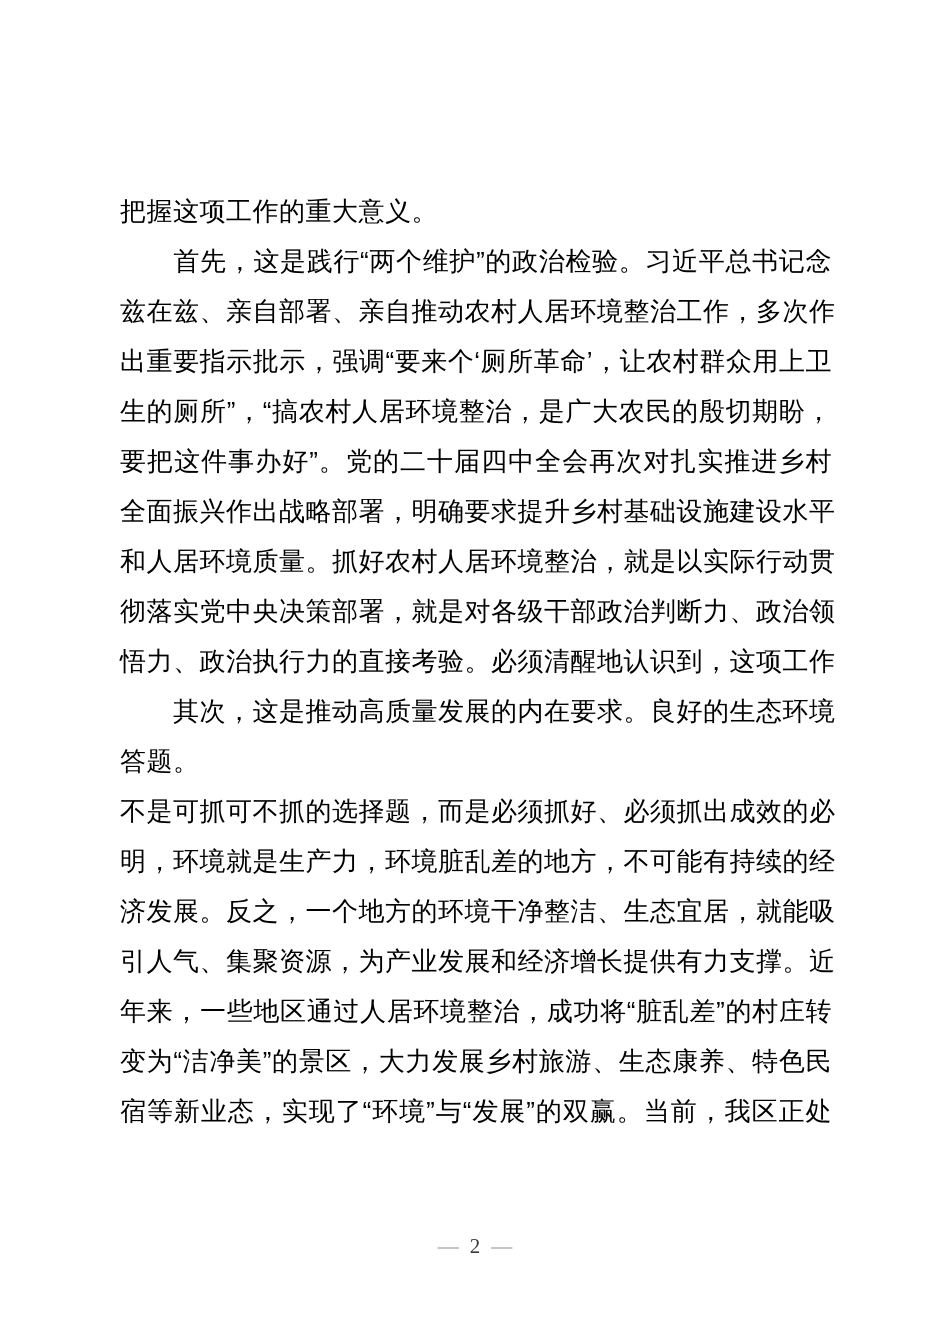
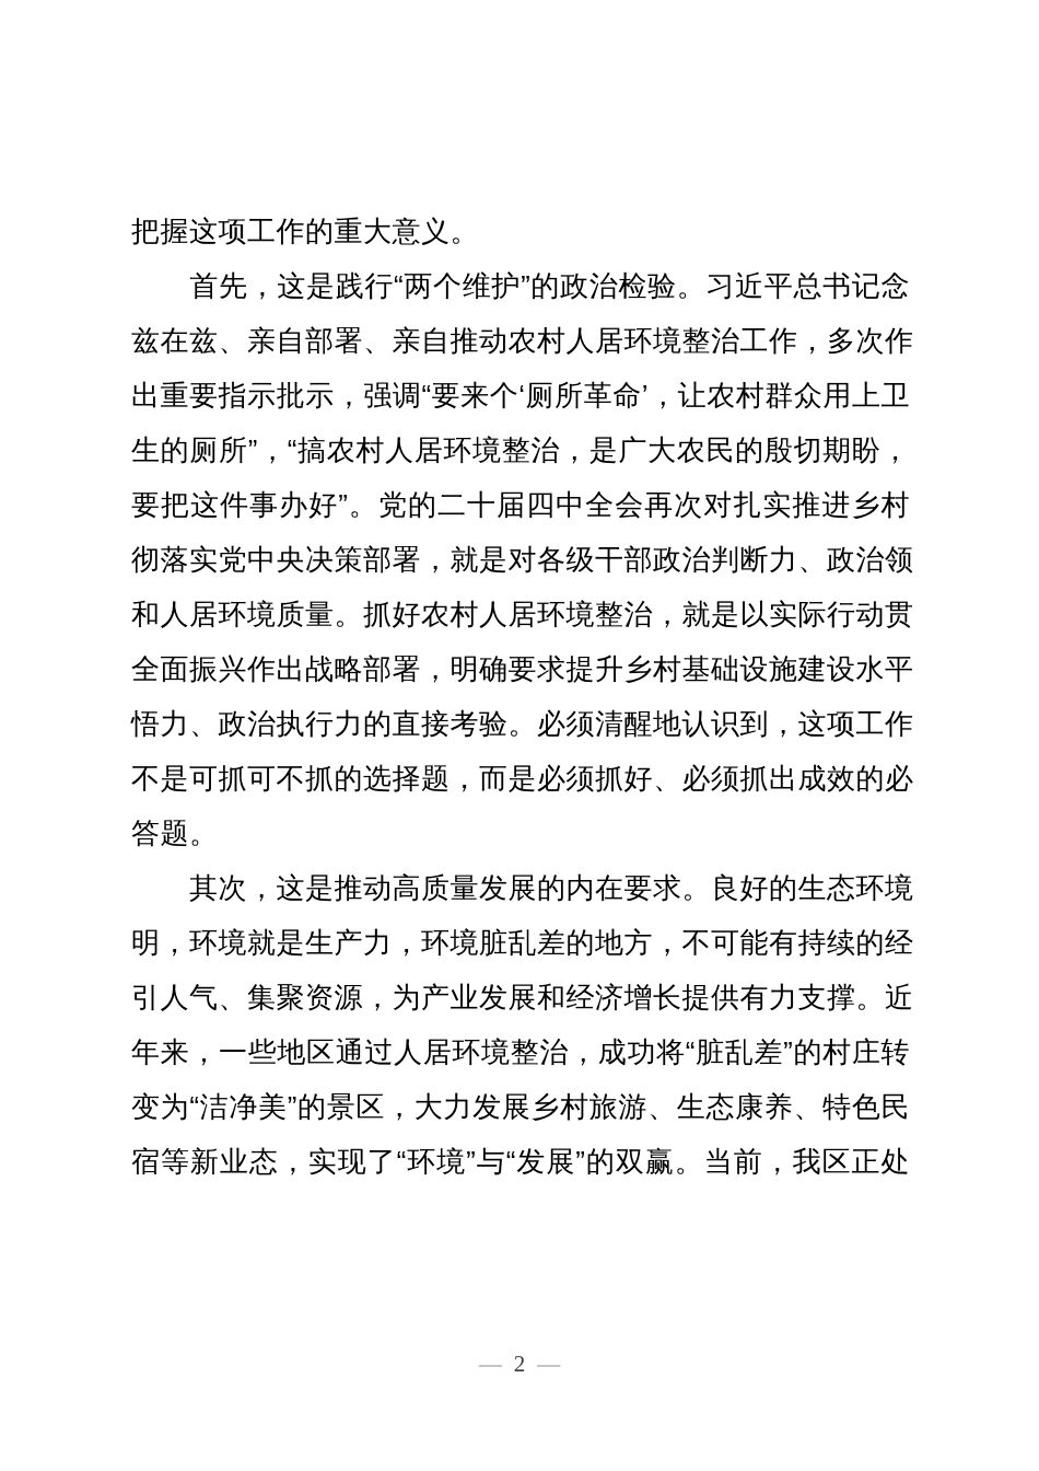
  把握这项工作的重大意义。
  首先，这是践行“两个维护”的政治检验。习近平总书记念
  兹在兹、亲自部署、亲自推动农村人居环境整治工作，多次作
  出重要指示批示，强调“要来个‘厕所革命’，让农村群众用上卫
  生的厕所”，“搞农村人居环境整治，是广大农民的殷切期盼，
  要把这件事办好”。党的二十届四中全会再次对扎实推进乡村
- 全面振兴作出战略部署，明确要求提升乡村基础设施建设水平
+ 彻落实党中央决策部署，就是对各级干部政治判断力、政治领
  和人居环境质量。抓好农村人居环境整治，就是以实际行动贯
- 彻落实党中央决策部署，就是对各级干部政治判断力、政治领
+ 全面振兴作出战略部署，明确要求提升乡村基础设施建设水平
  悟力、政治执行力的直接考验。必须清醒地认识到，这项工作
- 其次，这是推动高质量发展的内在要求。良好的生态环境
+ 不是可抓可不抓的选择题，而是必须抓好、必须抓出成效的必
  答题。
- 不是可抓可不抓的选择题，而是必须抓好、必须抓出成效的必
+ 其次，这是推动高质量发展的内在要求。良好的生态环境
  明，环境就是生产力，环境脏乱差的地方，不可能有持续的经
- 济发展。反之，一个地方的环境干净整洁、生态宜居，就能吸
  引人气、集聚资源，为产业发展和经济增长提供有力支撑。近
  年来，一些地区通过人居环境整治，成功将“脏乱差”的村庄转
  变为“洁净美”的景区，大力发展乡村旅游、生态康养、特色民
  宿等新业态，实现了“环境”与“发展”的双赢。当前，我区正处
  — 2 —
